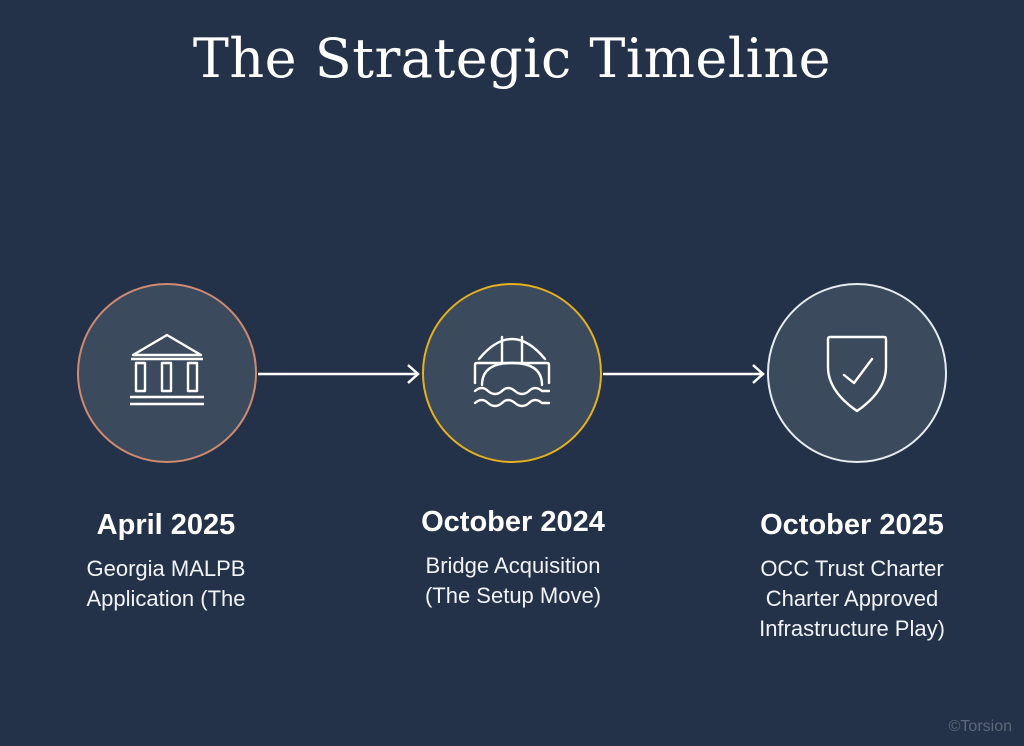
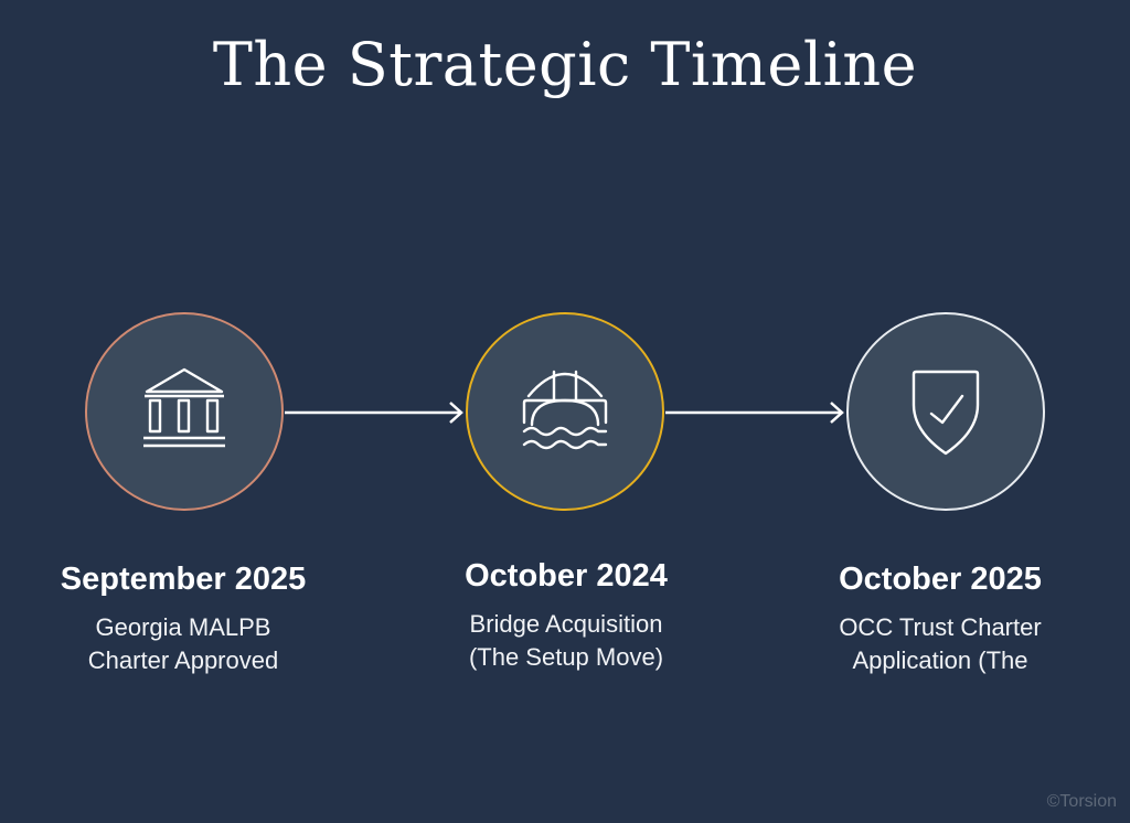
  The Strategic Timeline
- April 2025
+ September 2025
  Georgia MALPB
- Application (The
+ Charter Approved
  October 2024
  Bridge Acquisition
  (The Setup Move)
  October 2025
  OCC Trust Charter
- Charter Approved
+ Application (The
- Infrastructure Play)
  ©Torsion
